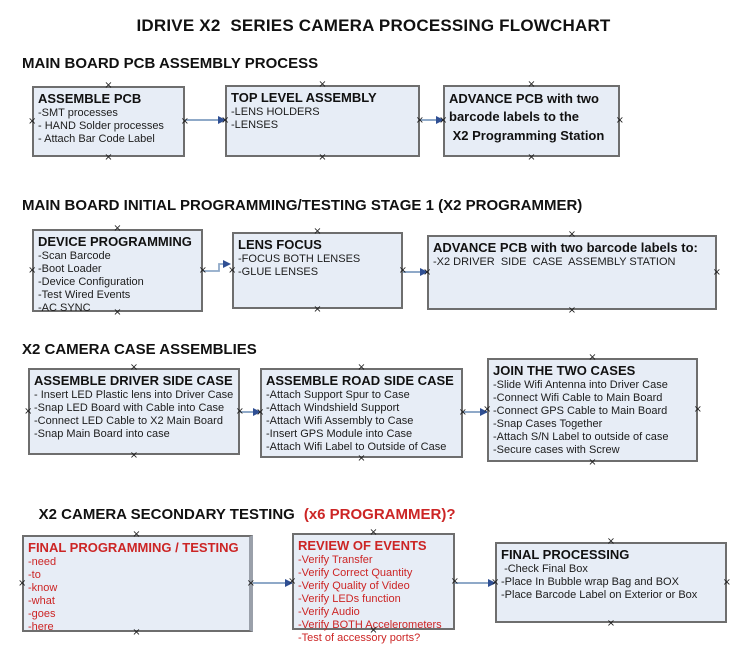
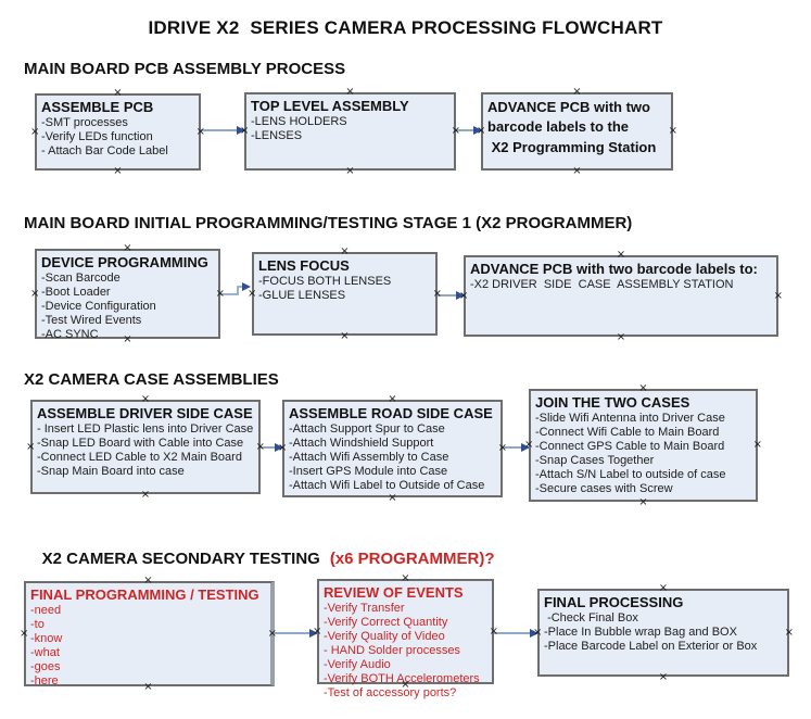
  IDRIVE X2 SERIES CAMERA PROCESSING FLOWCHART
  MAIN BOARD PCB ASSEMBLY PROCESS
  ×
  ×
  ×
  ×
  ASSEMBLE PCB
  -SMT processes
- - HAND Solder processes
+ -Verify LEDs function
  - Attach Bar Code Label
  ×
  ×
  ×
  ×
  TOP LEVEL ASSEMBLY
  -LENS HOLDERS
  -LENSES
  ×
  ×
  ×
  ×
  ADVANCE PCB with two
  barcode labels to the
  X2 Programming Station
  MAIN BOARD INITIAL PROGRAMMING/TESTING STAGE 1 (X2 PROGRAMMER)
  ×
  ×
  ×
  ×
  DEVICE PROGRAMMING
  -Scan Barcode
  -Boot Loader
  -Device Configuration
  -Test Wired Events
  -AC SYNC
  ×
  ×
  ×
  ×
  LENS FOCUS
  -FOCUS BOTH LENSES
  -GLUE LENSES
  ×
  ×
  ×
  ×
  ADVANCE PCB with two barcode labels to:
  -X2 DRIVER SIDE CASE ASSEMBLY STATION
  X2 CAMERA CASE ASSEMBLIES
  ×
  ×
  ×
  ×
  ASSEMBLE DRIVER SIDE CASE
  - Insert LED Plastic lens into Driver Case
  -Snap LED Board with Cable into Case
  -Connect LED Cable to X2 Main Board
  -Snap Main Board into case
  ×
  ×
  ×
  ×
  ASSEMBLE ROAD SIDE CASE
  -Attach Support Spur to Case
  -Attach Windshield Support
  -Attach Wifi Assembly to Case
  -Insert GPS Module into Case
  -Attach Wifi Label to Outside of Case
  ×
  ×
  ×
  ×
  JOIN THE TWO CASES
  -Slide Wifi Antenna into Driver Case
  -Connect Wifi Cable to Main Board
  -Connect GPS Cable to Main Board
  -Snap Cases Together
  -Attach S/N Label to outside of case
  -Secure cases with Screw
  X2 CAMERA SECONDARY TESTING (x6 PROGRAMMER)?
  ×
  ×
  ×
  ×
  FINAL PROGRAMMING / TESTING
  -need
  -to
  -know
  -what
  -goes
  -here
  ×
  ×
  ×
  ×
  REVIEW OF EVENTS
  -Verify Transfer
  -Verify Correct Quantity
  -Verify Quality of Video
- -Verify LEDs function
+ - HAND Solder processes
  -Verify Audio
  -Verify BOTH Accelerometers
  -Test of accessory ports?
  ×
  ×
  ×
  ×
  FINAL PROCESSING
  -Check Final Box
  -Place In Bubble wrap Bag and BOX
  -Place Barcode Label on Exterior or Box
